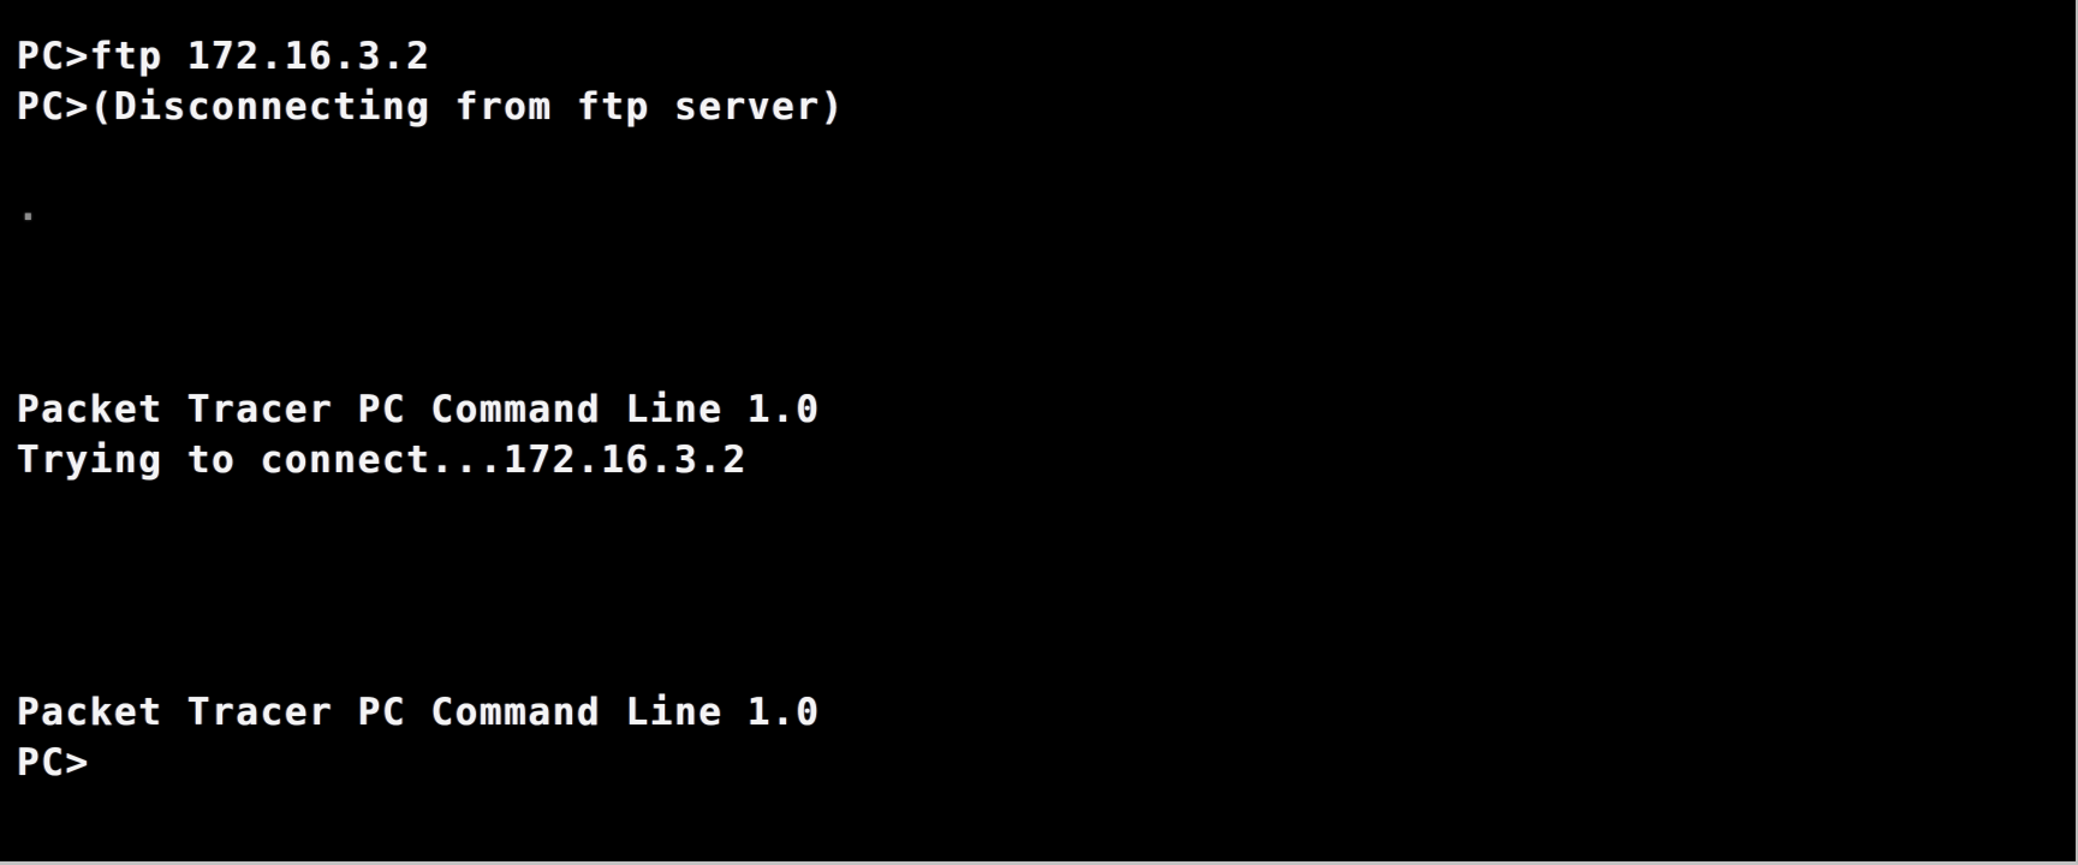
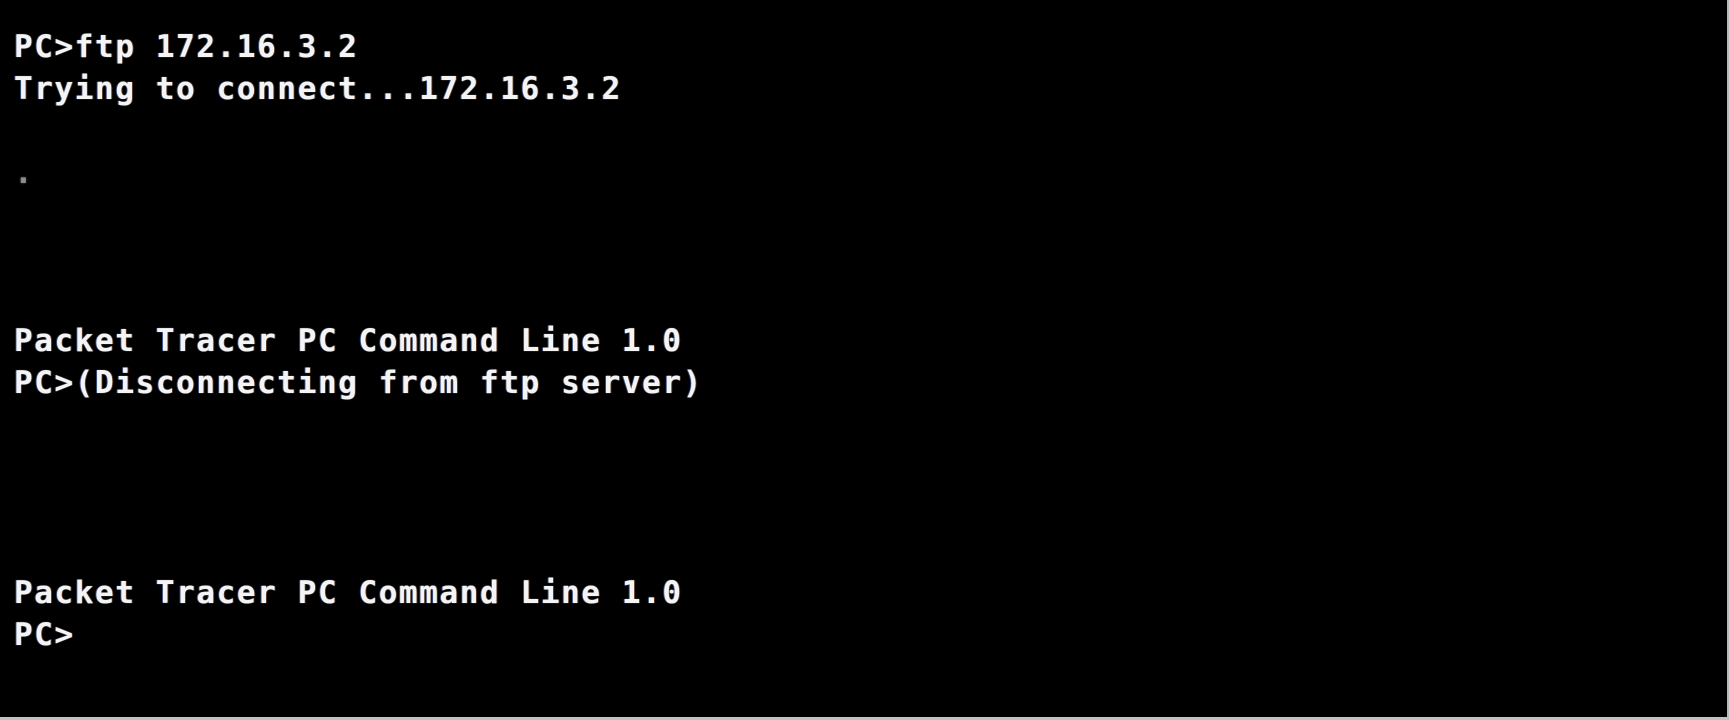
  PC>ftp 172.16.3.2
- PC>(Disconnecting from ftp server)
+ Trying to connect...172.16.3.2
  .
  Packet Tracer PC Command Line 1.0
- Trying to connect...172.16.3.2
+ PC>(Disconnecting from ftp server)
  Packet Tracer PC Command Line 1.0
  PC>
